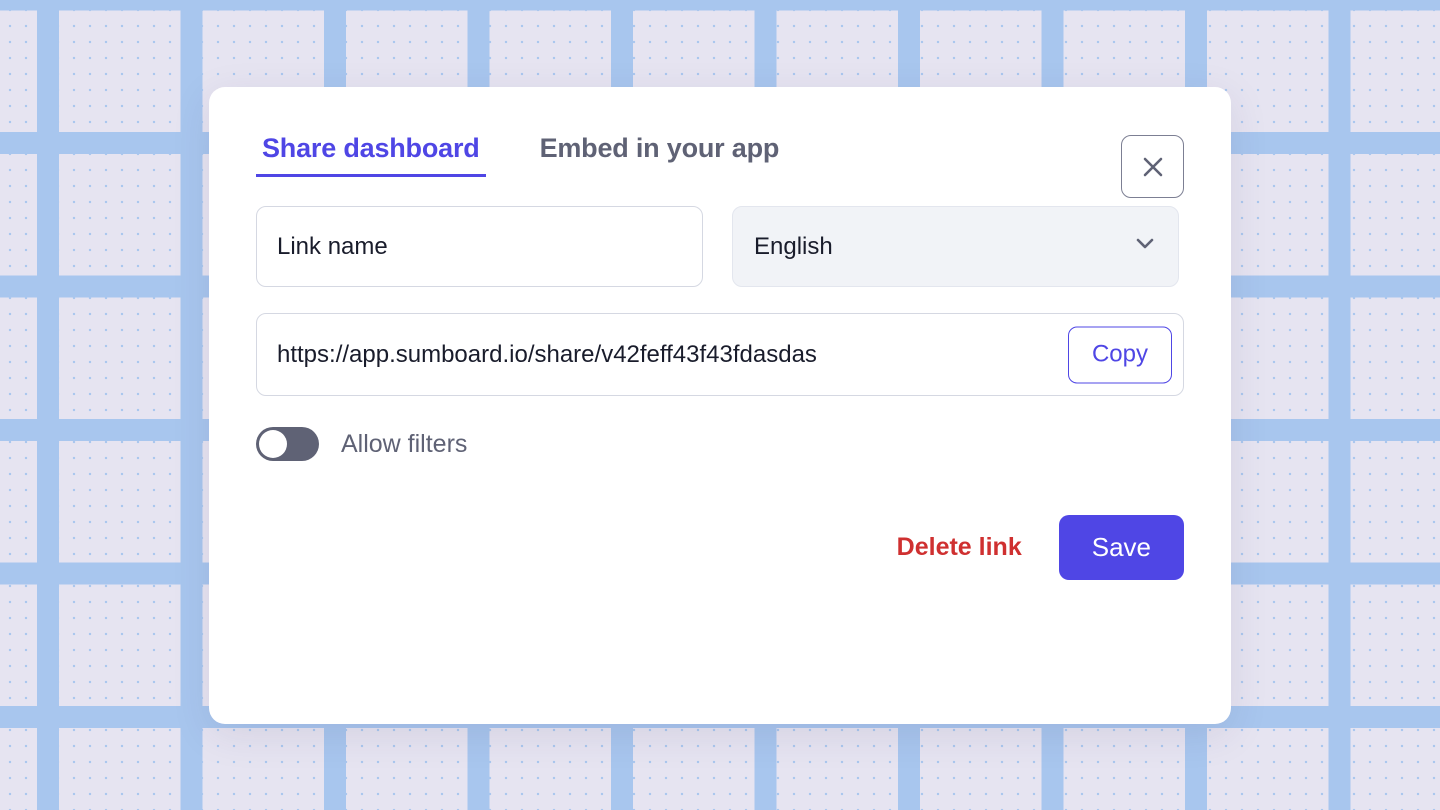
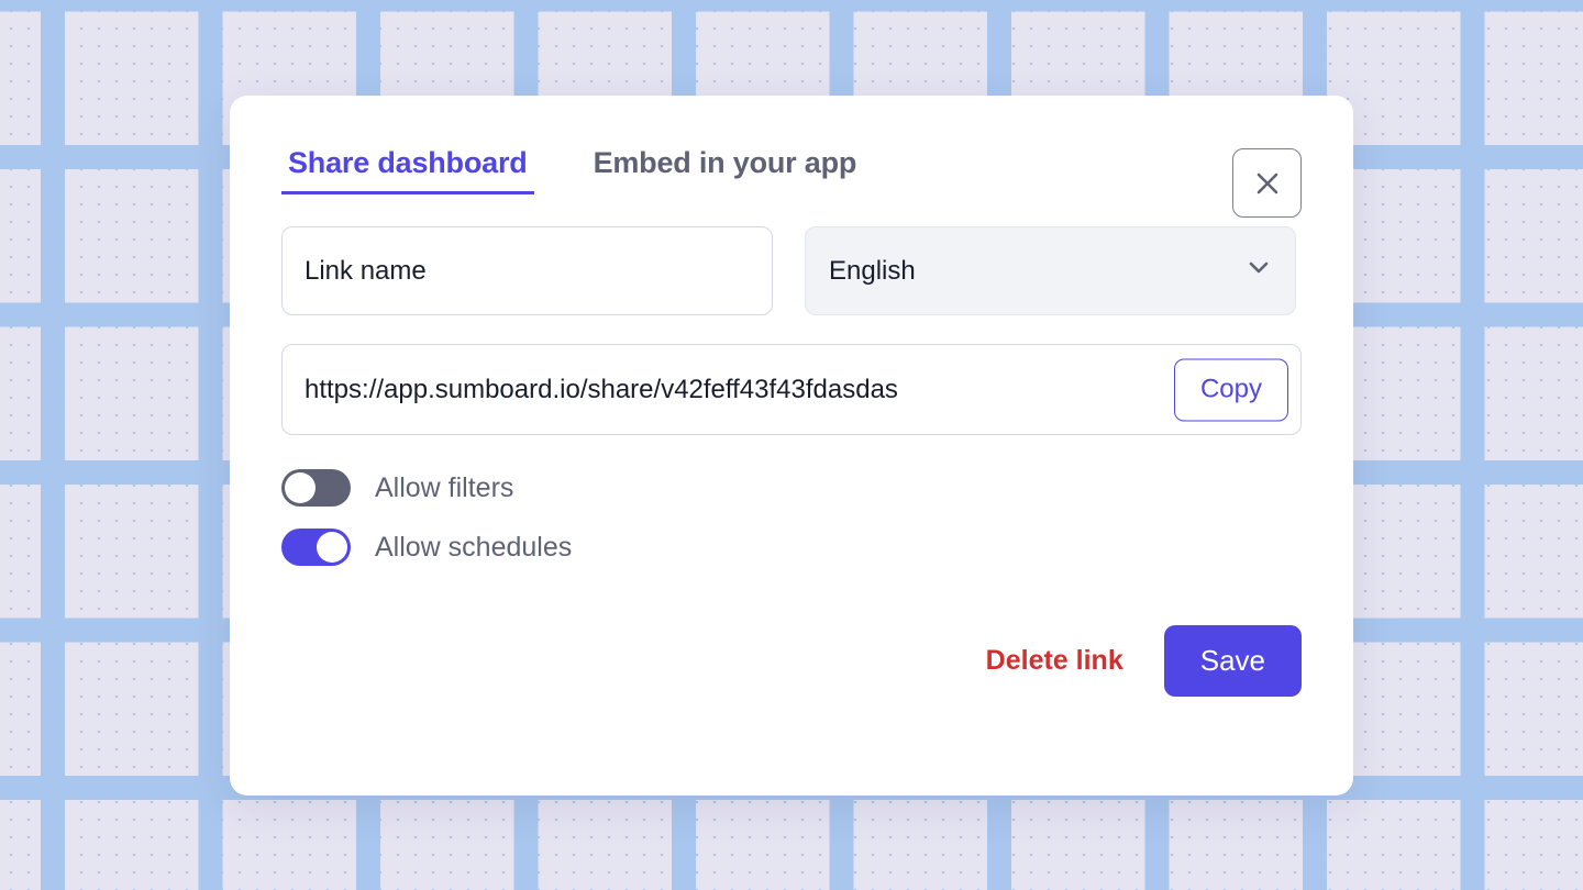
  Share dashboard
  Embed in your app
  Link name
  English
  https://app.sumboard.io/share/v42feff43f43fdasdas
  Copy
  Allow filters
+ Allow schedules
  Delete link
  Save
